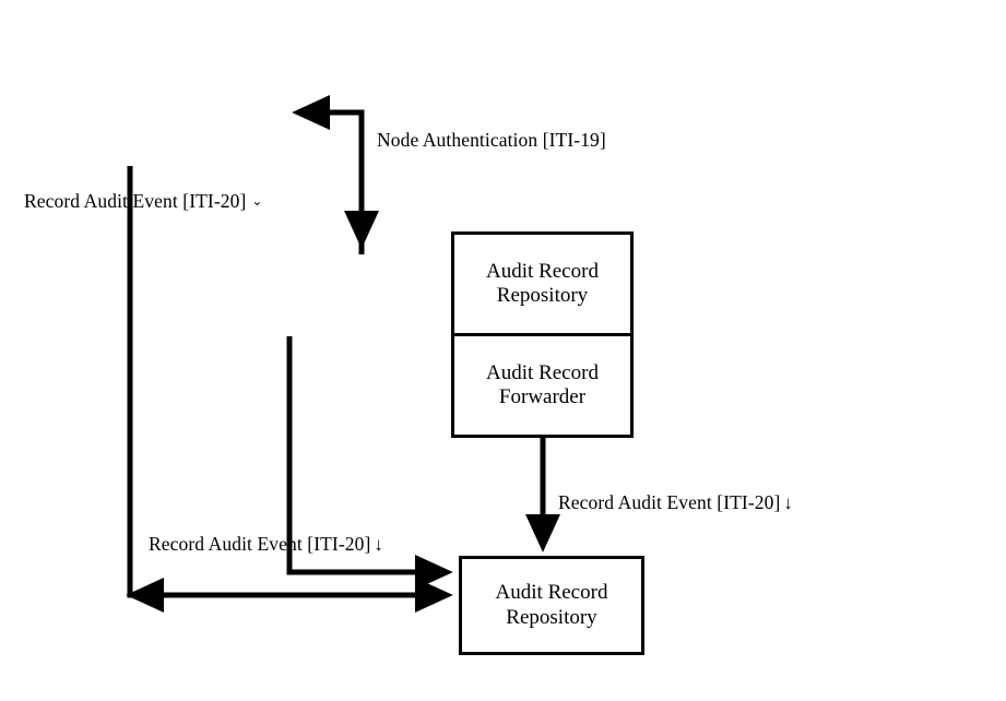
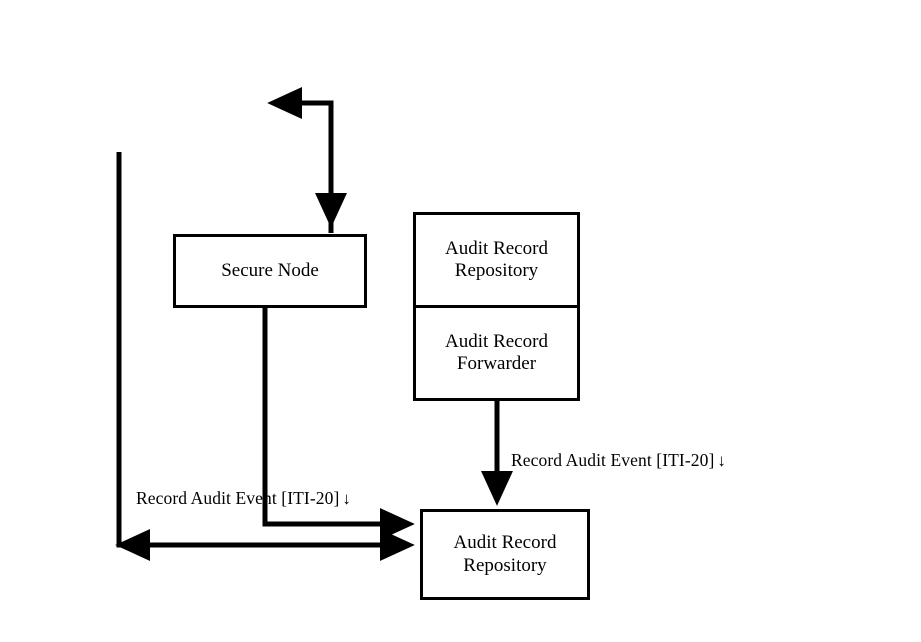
+ Secure Node
  Audit Record
  Repository
  Audit Record
  Forwarder
  Audit Record
  Repository
- Node Authentication [ITI-19]
- Record Audit Event [ITI-20] ⌄
  Record Audit Event [ITI-20] ↓
  Record Audit Event [ITI-20] ↓
